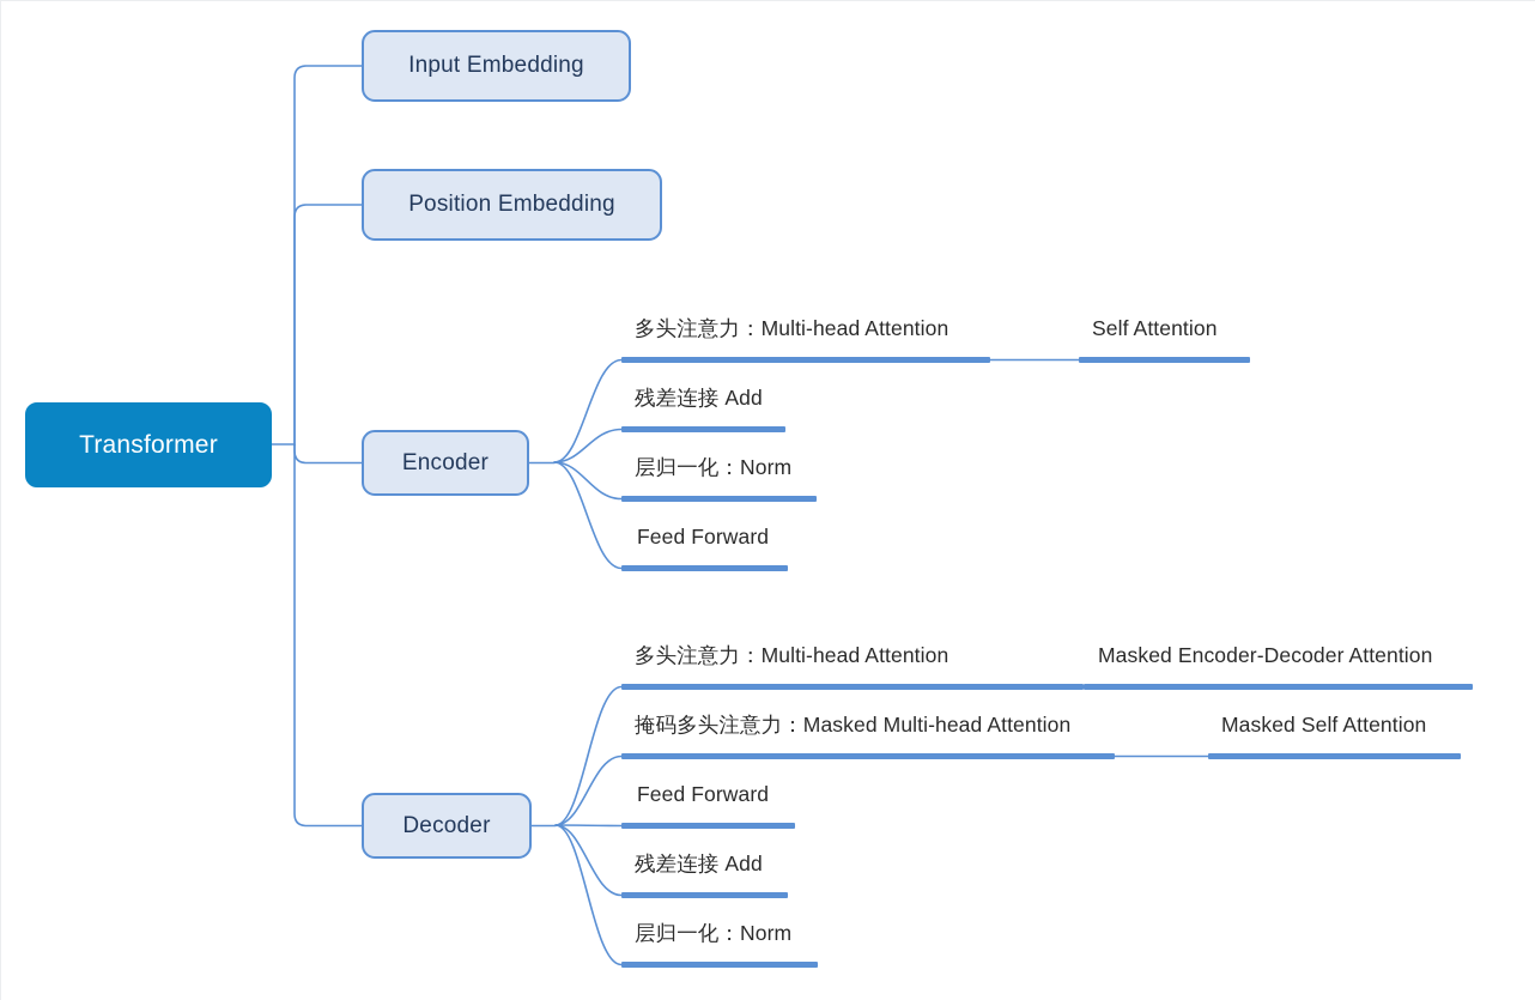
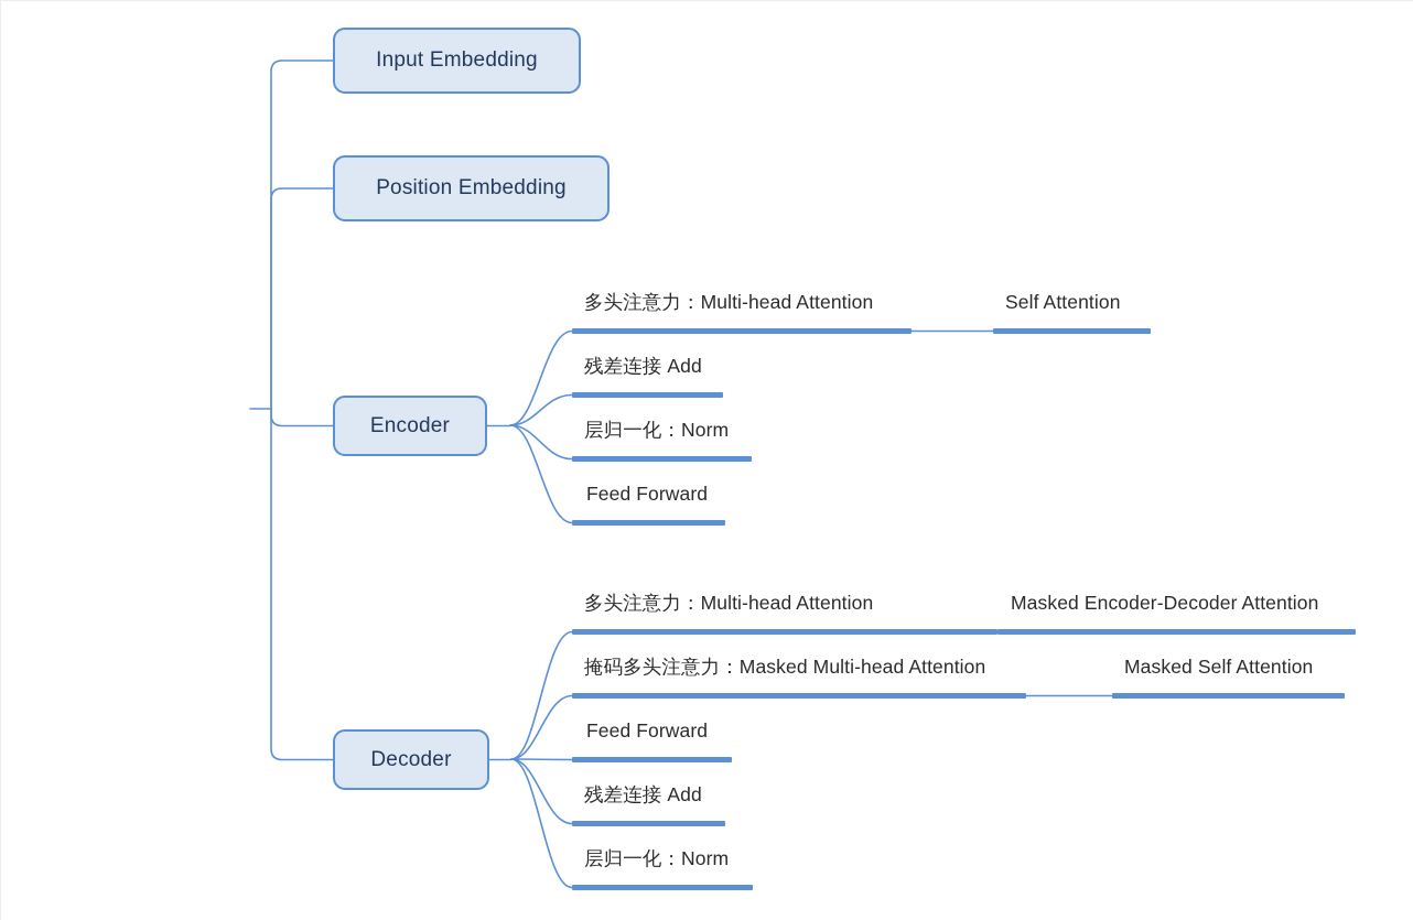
- Transformer
  Input Embedding
  Position Embedding
  Encoder
  Decoder
  多头注意力：Multi-head Attention
  残差连接 Add
  层归一化：Norm
  Feed Forward
  多头注意力：Multi-head Attention
  掩码多头注意力：Masked Multi-head Attention
  Feed Forward
  残差连接 Add
  层归一化：Norm
  Self Attention
  Masked Encoder-Decoder Attention
  Masked Self Attention
